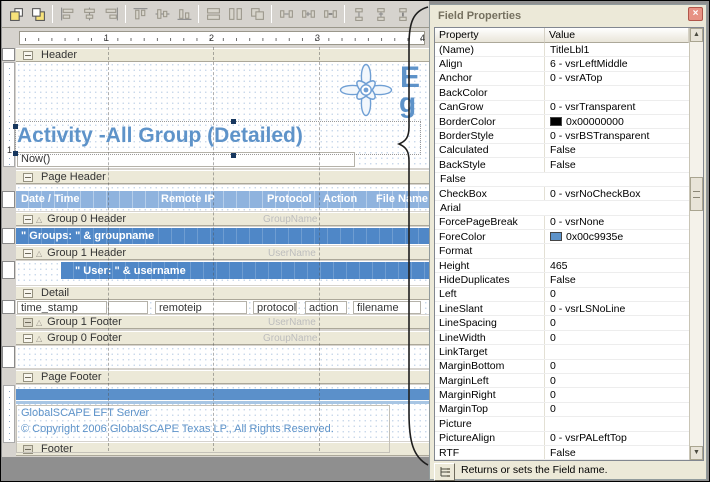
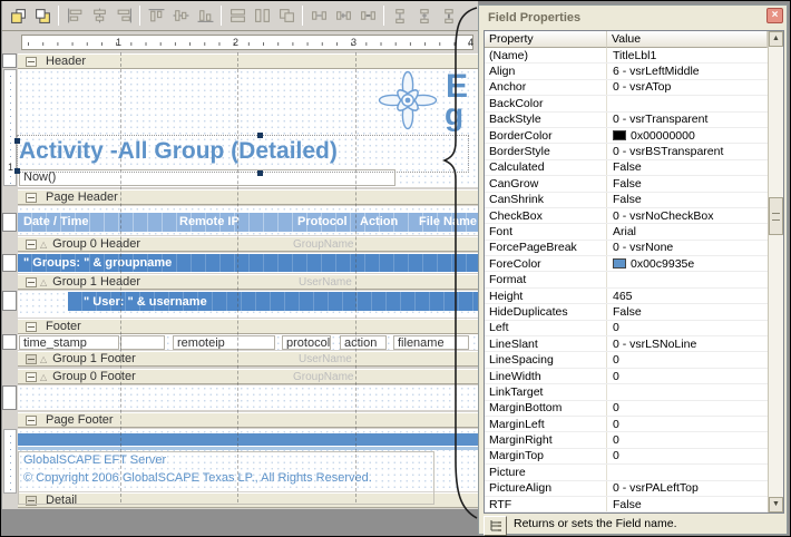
  1
  2
  3
  4
  1
  Header
  Page Header
  △
  Group 0 Header
  GroupName
  △
  Group 1 Header
  UserName
- Detail
+ Footer
  △
  Group 1 Footer
  UserName
  △
  Group 0 Footer
  GroupName
  Page Footer
- Footer
+ Detail
  E
  g
  Activity -All Group (Detailed)
  Now()
  Date / Time
  Remote IP
  Protocol
  Action
  File Nme
  " Groups: " & groupname
  " User: " & username
  time_stamp
  remoteip
  protocol
  action
  filename
  GlobalSCAPE EFT Server
  © Copyright 2006 GlobalSCAPE Texas LP., All Rights Reserved.
  Field Properties
  ×
  Property
  Value
  (Name)
  TitleLbl1
  Align
  6 - vsrLeftMiddle
  Anchor
  0 - vsrATop
  BackColor
- CanGrow
+ BackStyle
  0 - vsrTransparent
  BorderColor
  0x00000000
  BorderStyle
  0 - vsrBSTransparent
  Calculated
  False
- BackStyle
+ CanGrow
  False
+ CanShrink
  False
  CheckBox
  0 - vsrNoCheckBox
+ Font
  Arial
  ForcePageBreak
  0 - vsrNone
  ForeColor
  0x00c9935e
  Format
  Height
  465
  HideDuplicates
  False
  Left
  0
  LineSlant
  0 - vsrLSNoLine
  LineSpacing
  0
  LineWidth
  0
  LinkTarget
  MarginBottom
  0
  MarginLeft
  0
  MarginRight
  0
  MarginTop
  0
  Picture
  PictureAlign
  0 - vsrPALeftTop
  RTF
  False
  Returns or sets the Field name.
